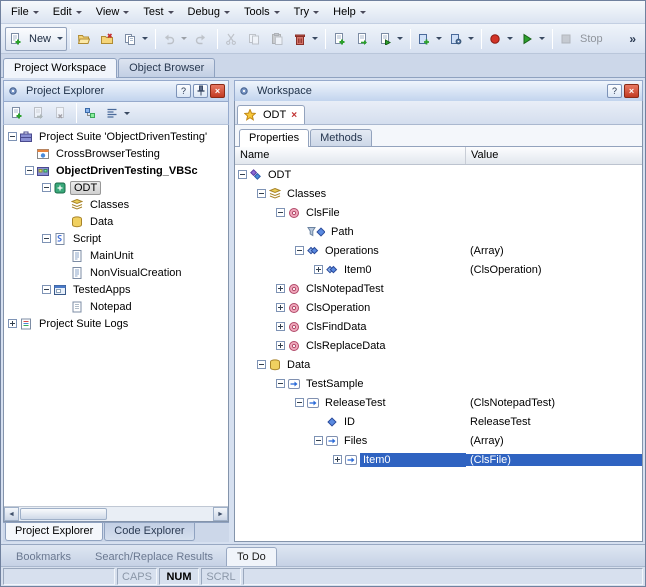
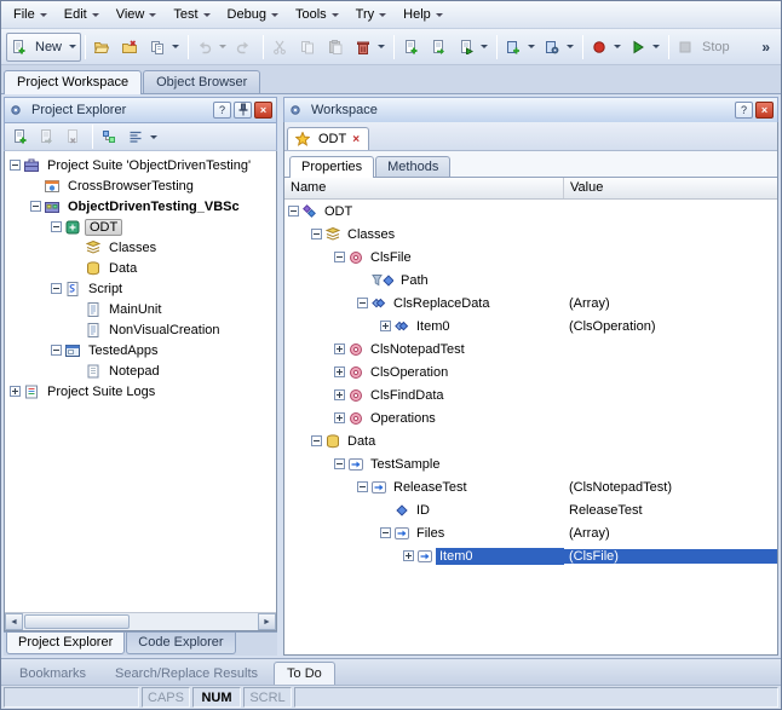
  File
  Edit
  View
  Test
  Debug
  Tools
  Try
  Help
  New
  Stop
  »
  Project Workspace
  Object Browser
  Project Explorer
  ?
  ×
  Project Suite 'ObjectDrivenTesting'
  CrossBrowserTesting
  ObjectDrivenTesting_VBSc
  ODT
  Classes
  Data
  Script
  MainUnit
  NonVisualCreation
  TestedApps
  Notepad
  Project Suite Logs
  Project Explorer
  Code Explorer
  Workspace
  ?
  ×
  ODT
  ×
  Properties
  Methods
  Name
  Value
  ODT
  Classes
  ClsFile
  Path
- Operations
+ ClsReplaceData
  (Array)
  Item0
  (ClsOperation)
  ClsNotepadTest
  ClsOperation
  ClsFindData
- ClsReplaceData
+ Operations
  Data
  TestSample
  ReleaseTest
  (ClsNotepadTest)
  ID
  ReleaseTest
  Files
  (Array)
  Item0
  (ClsFile)
  Bookmarks
  Search/Replace Results
  To Do
  CAPS
  NUM
  SCRL
